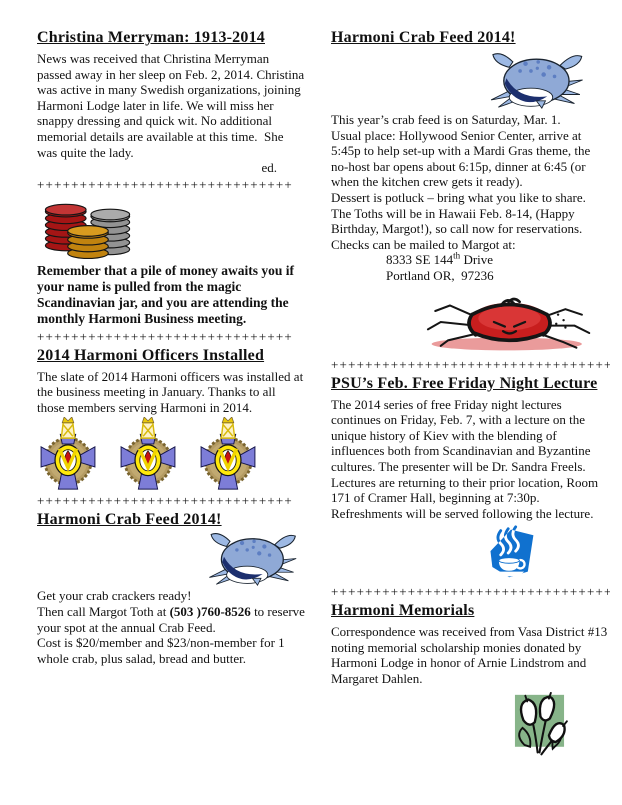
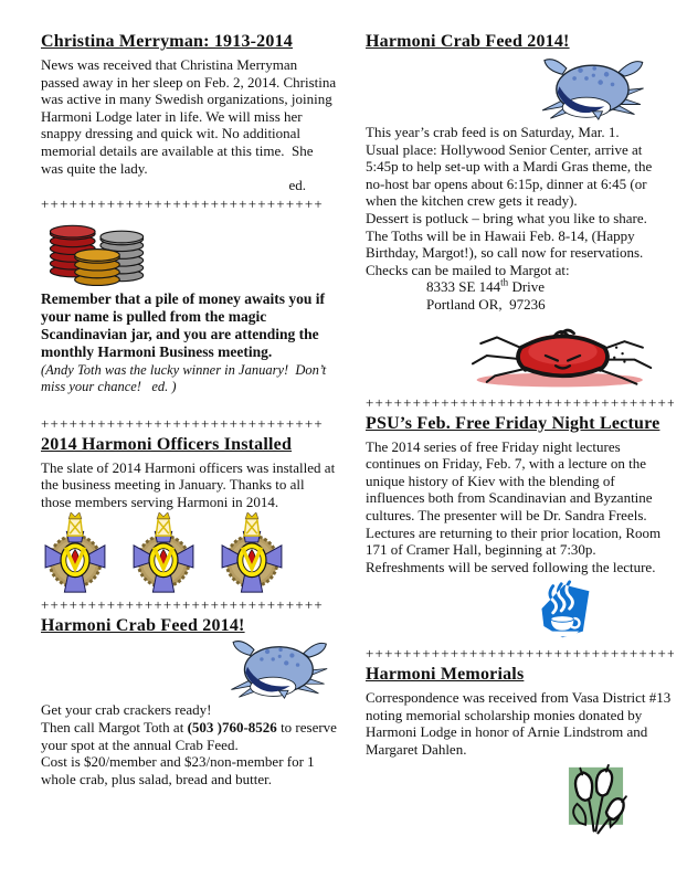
  Christina Merryman: 1913-2014
  News was received that Christina Merryman passed away in her sleep on Feb. 2, 2014. Christina was active in many Swedish organizations, joining Harmoni Lodge later in life. We will miss her snappy dressing and quick wit. No additional memorial details are available at this time. She was quite the lady.
  ed.
  ++++++++++++++++++++++++++++++
  Remember that a pile of money awaits you if your name is pulled from the magic Scandinavian jar, and you are attending the monthly Harmoni Business meeting.
+ (Andy Toth was the lucky winner in January! Don’t miss your chance! ed. )
  ++++++++++++++++++++++++++++++
  2014 Harmoni Officers Installed
  The slate of 2014 Harmoni officers was installed at the business meeting in January. Thanks to all those members serving Harmoni in 2014.
  ++++++++++++++++++++++++++++++
  Harmoni Crab Feed 2014!
  Get your crab crackers ready!
  Then call Margot Toth at (503 )760-8526 to reserve your spot at the annual Crab Feed.
  Cost is $20/member and $23/non-member for 1 whole crab, plus salad, bread and butter.
  Harmoni Crab Feed 2014!
  This year’s crab feed is on Saturday, Mar. 1.
  Usual place: Hollywood Senior Center, arrive at 5:45p to help set-up with a Mardi Gras theme, the no-host bar opens about 6:15p, dinner at 6:45 (or when the kitchen crew gets it ready).
  Dessert is potluck – bring what you like to share.
  The Toths will be in Hawaii Feb. 8-14, (Happy Birthday, Margot!), so call now for reservations.
  Checks can be mailed to Margot at:
  8333 SE 144th Drive
  Portland OR, 97236
  +++++++++++++++++++++++++++++++++
  PSU’s Feb. Free Friday Night Lecture
  The 2014 series of free Friday night lectures continues on Friday, Feb. 7, with a lecture on the unique history of Kiev with the blending of influences both from Scandinavian and Byzantine cultures. The presenter will be Dr. Sandra Freels. Lectures are returning to their prior location, Room 171 of Cramer Hall, beginning at 7:30p. Refreshments will be served following the lecture.
  +++++++++++++++++++++++++++++++++
  Harmoni Memorials
  Correspondence was received from Vasa District #13 noting memorial scholarship monies donated by Harmoni Lodge in honor of Arnie Lindstrom and Margaret Dahlen.
